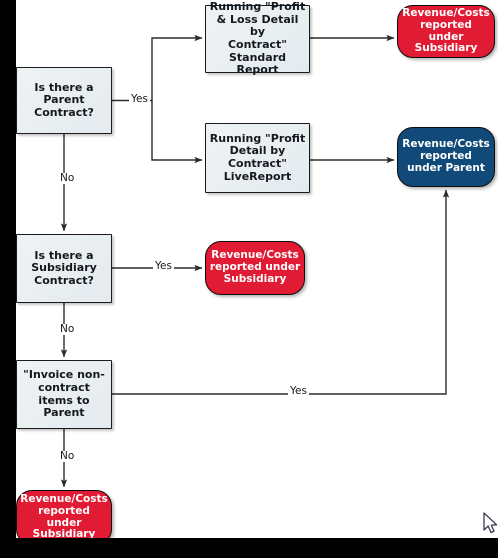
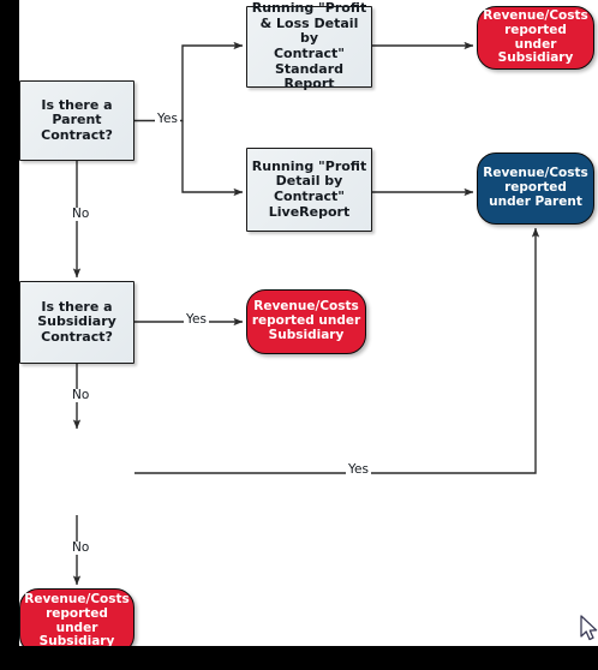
  Is there a Parent
  Contract?
  Running "Profit
  & Loss Detail by
  Contract"
  Standard Report
  Running "Profit
  Detail by
  Contract"
  LiveReport
  Revenue/Costs
  reported under
  Subsidiary
  Revenue/Costs
  reported
  under Parent
  Is there a
  Subsidiary
  Contract?
  Revenue/Costs
  reported under
  Subsidiary
- "Invoice non-
- contract items to
- Parent
  Revenue/Costs
  reported under
  Subsidiary
  Yes
  No
  Yes
  No
  Yes
  No
